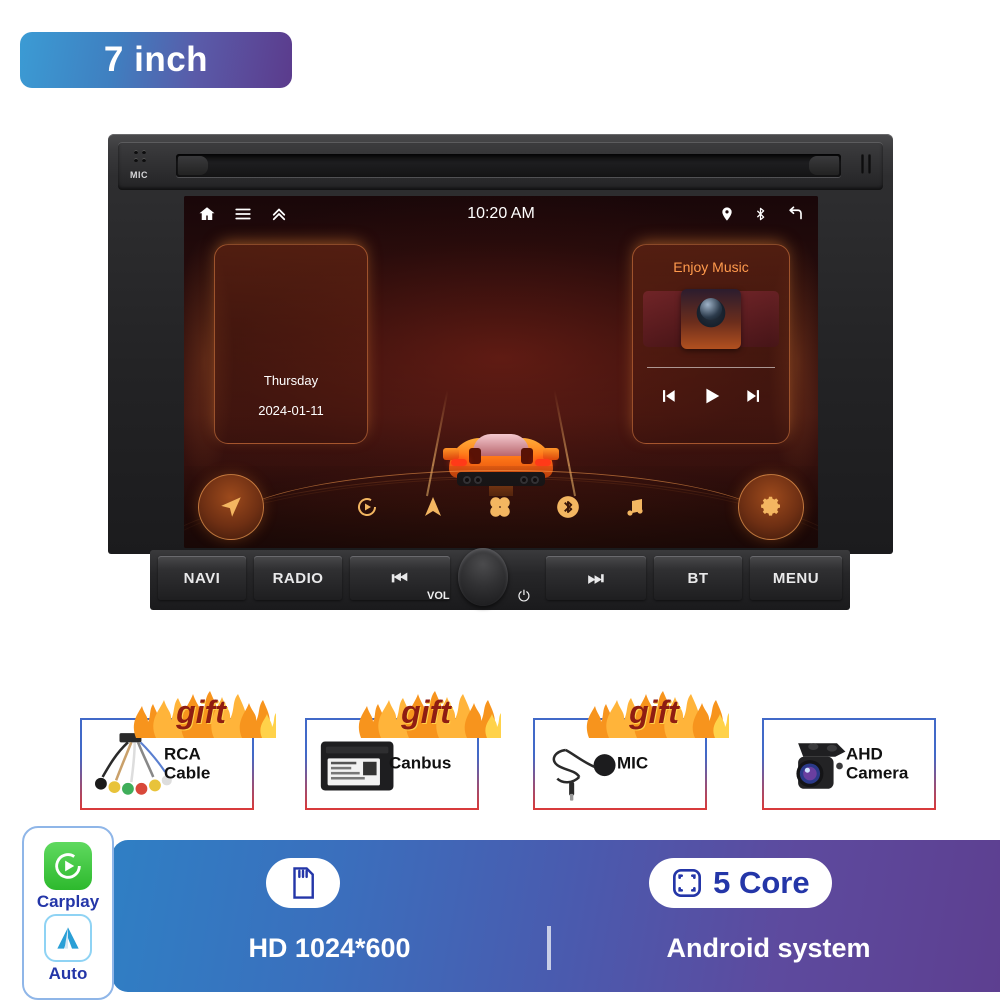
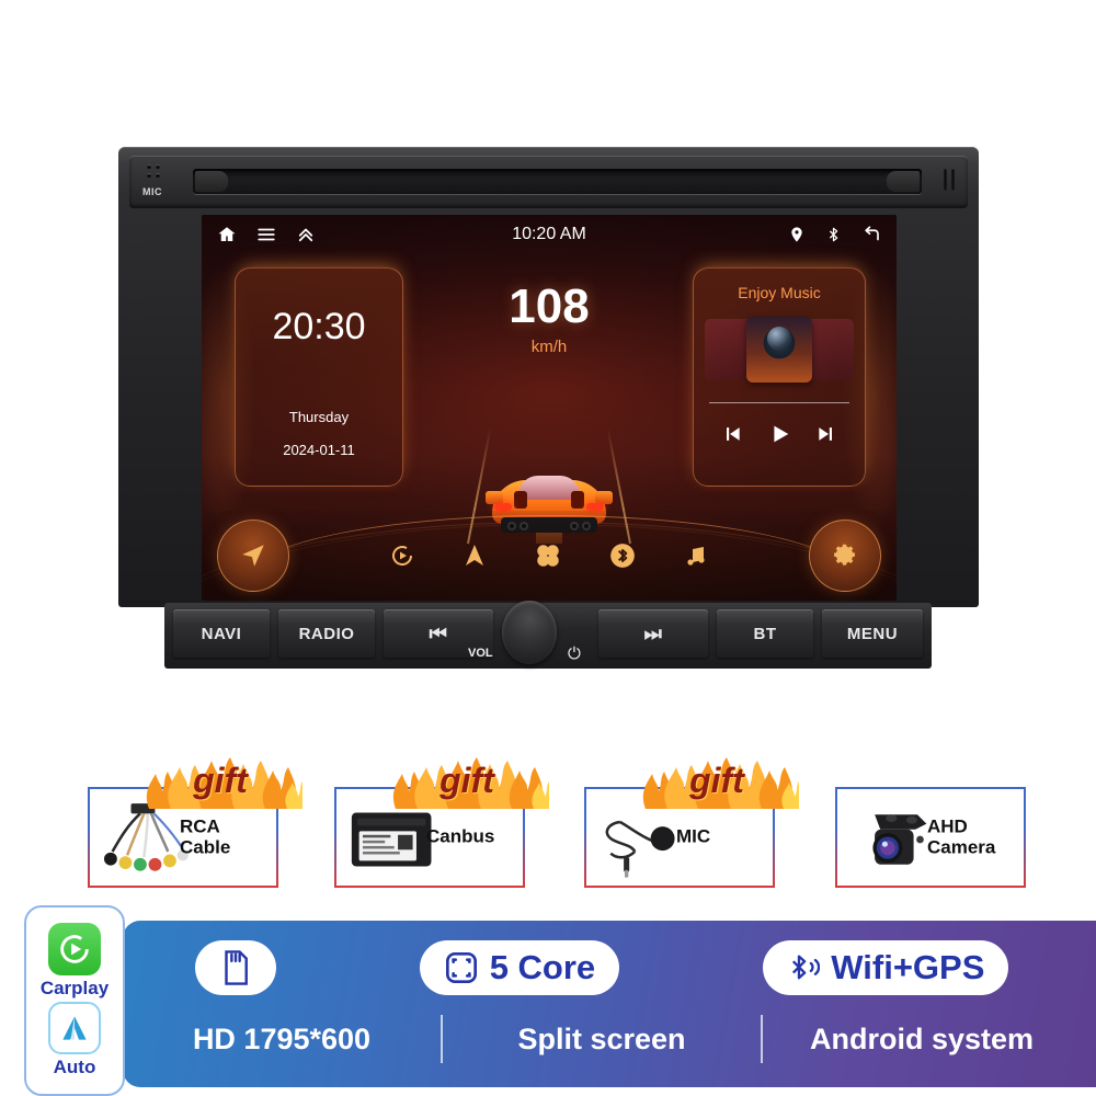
- 7 inch
  MIC
  10:20 AM
+ 20:30
  Thursday
  2024-01-11
+ 108
+ km/h
  Enjoy Music
  NAVI
  RADIO
  ⏮
  VOL
  ⏻
  ⏭
  BT
  MENU
  RCA
  Cable
  gift
  Canbus
  gift
  MIC
  gift
  AHD
  Camera
  5 Core
+ Wifi+GPS
- HD 1024*600
+ HD 1795*600
+ Split screen
  Android system
  Carplay
  Auto
